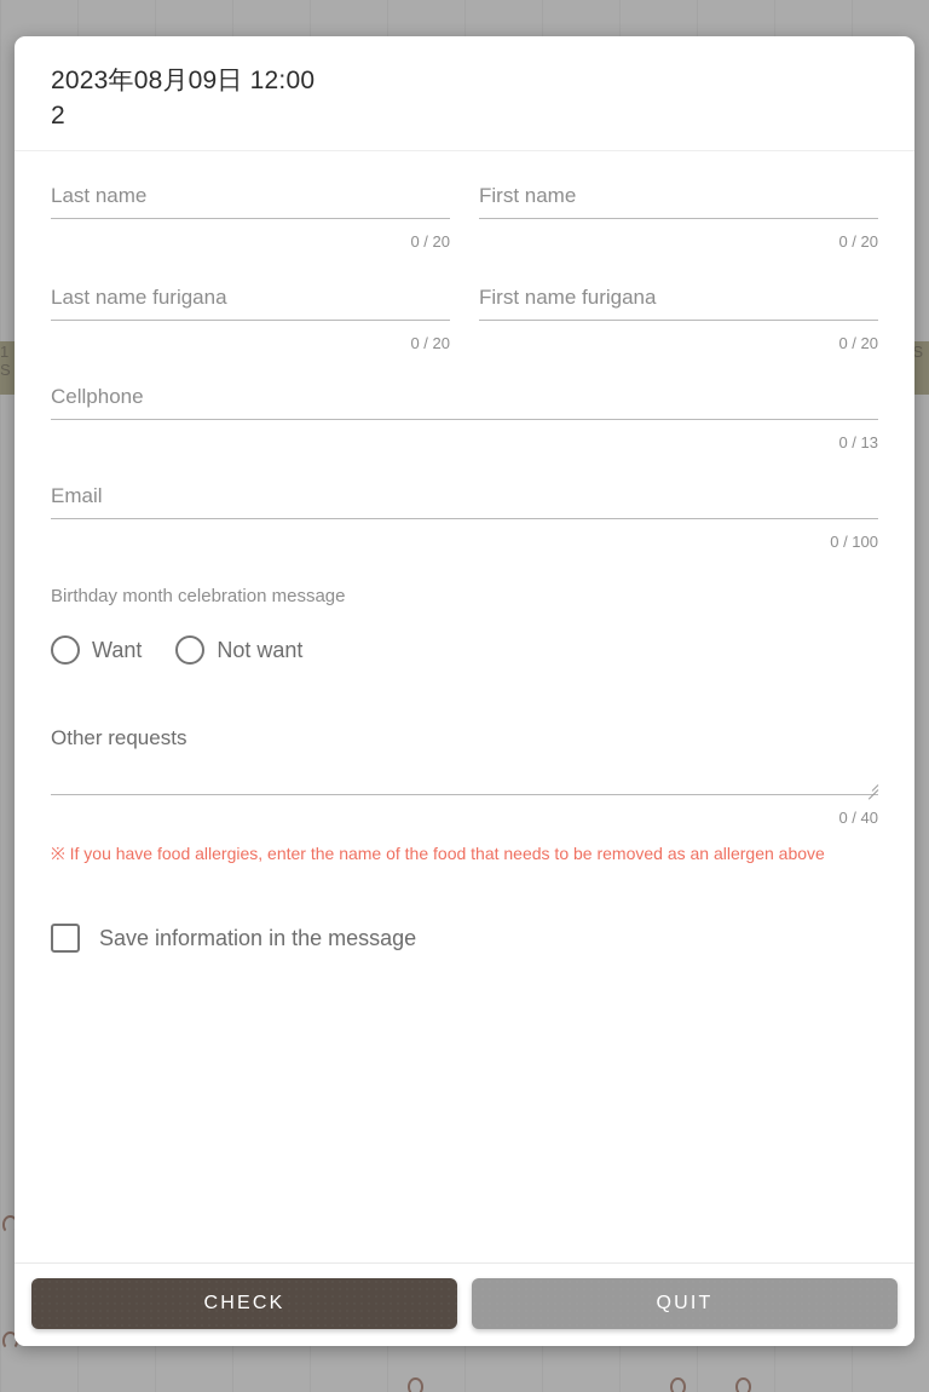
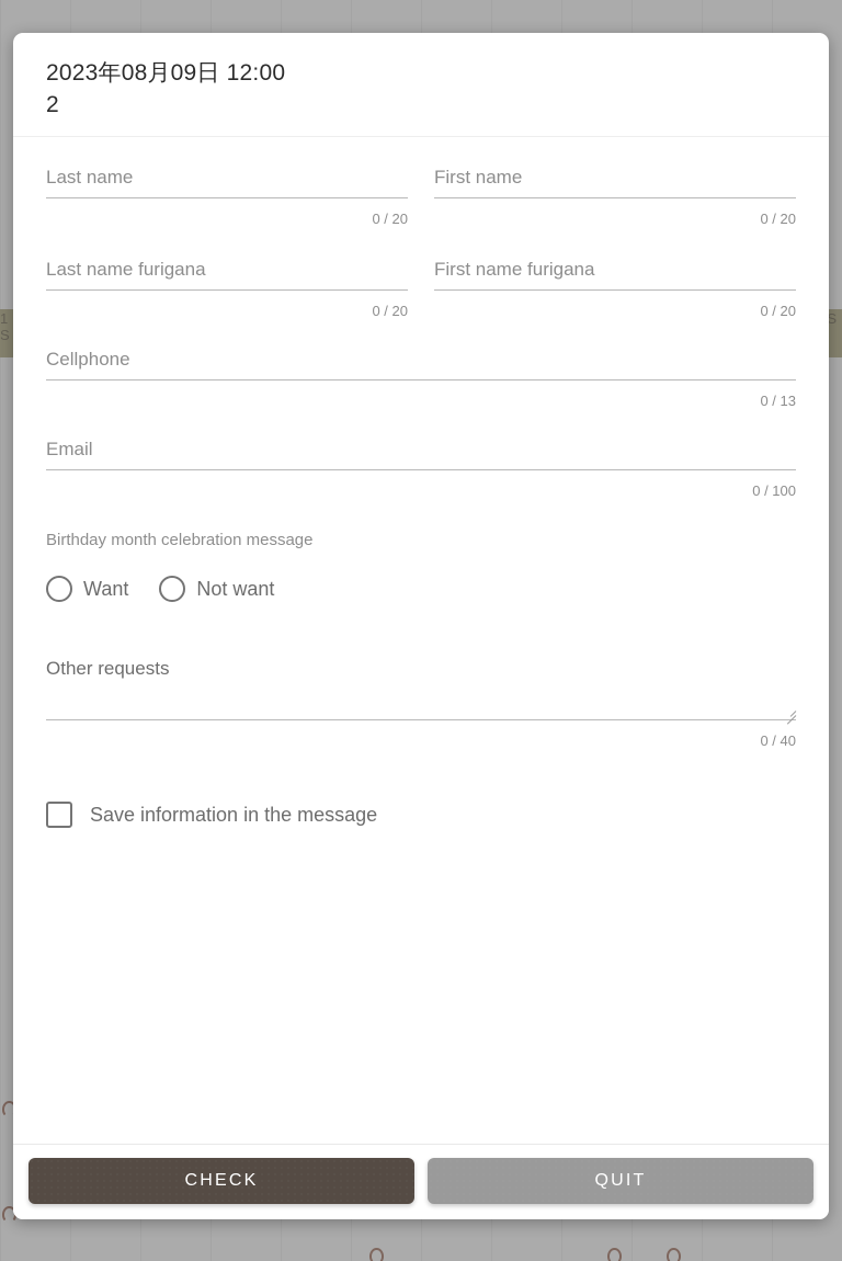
  1 S
  2023年08月09日 12:00
  2
  Last name
  0 / 20
  First name
  0 / 20
  Last name furigana
  0 / 20
  First name furigana
  0 / 20
  Cellphone
  0 / 13
  Email
  0 / 100
  Birthday month celebration message
  Want
  Not want
  Other requests
  0 / 40
- ※ If you have food allergies, enter the name of the food that needs to be removed as an allergen above
  Save information in the message
  CHECK
  QUIT
